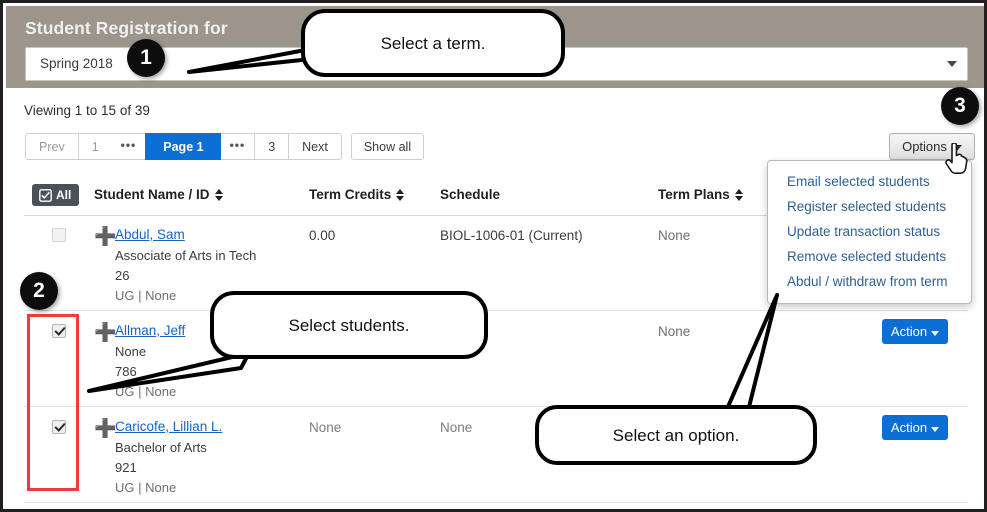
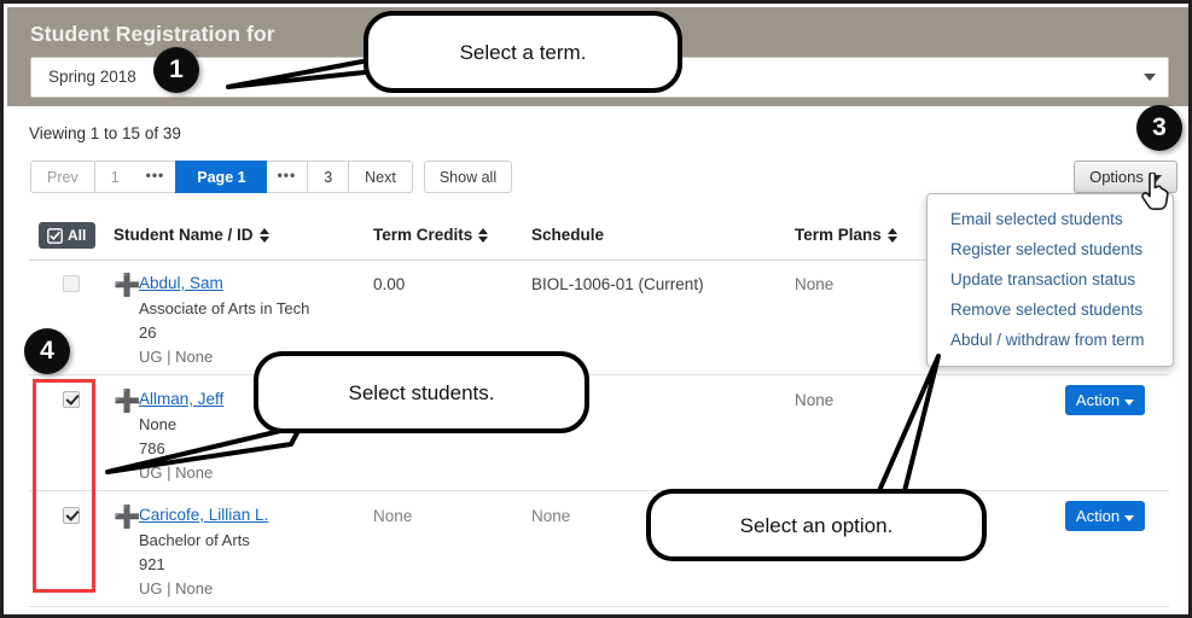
  Student Registration for
  Spring 2018
  Viewing 1 to 15 of 39
  Prev
  1
  •••
  Page 1
  •••
  3
  Next
  Show all
  Options
  All
  Student Name / ID
  Term Credits
  Schedule
  Term Plans
  ➕
  Abdul, Sam
  Associate of Arts in Tech
  26
  UG | None
  0.00
  BIOL-1006-01 (Current)
  None
  ➕
  Allman, Jeff
  None
  786
  UG | None
  None
  Action
  ➕
  Caricofe, Lillian L.
  Bachelor of Arts
  921
  UG | None
  None
  None
  Action
  Email selected students
  Register selected students
  Update transaction status
  Remove selected students
  Abdul / withdraw from term
  Select a term.
  Select students.
  Select an option.
  1
- 2
+ 4
  3
